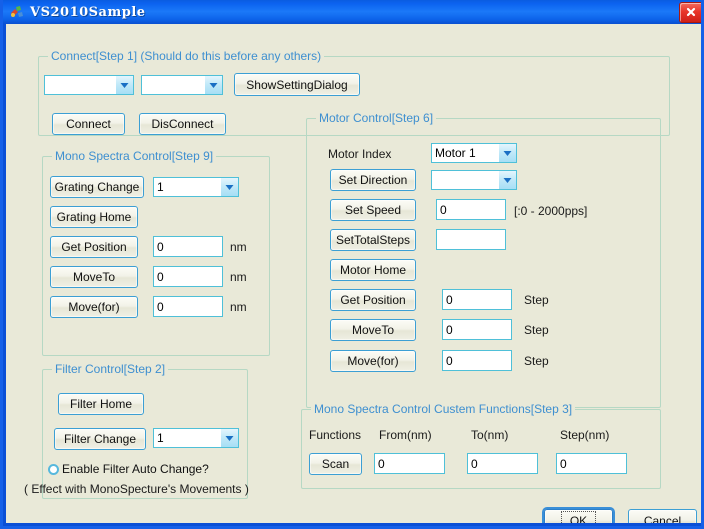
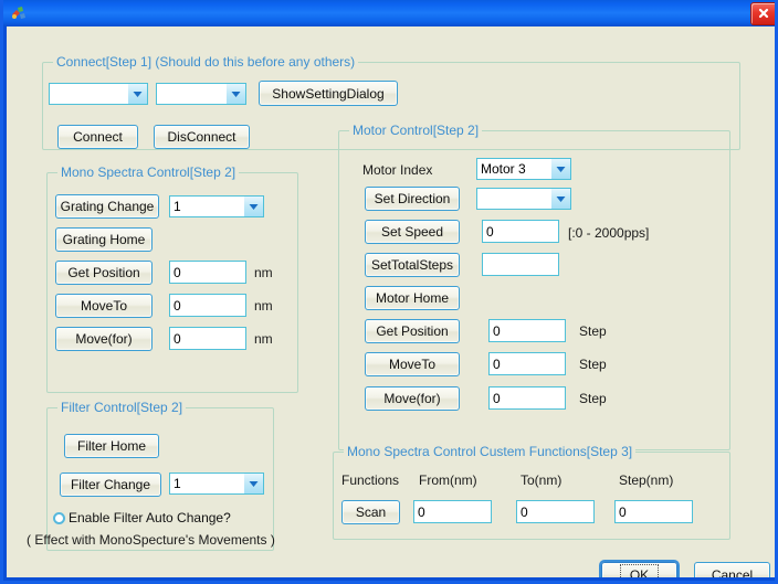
- VS2010Sample
  Connect[Step 1] (Should do this before any others)
  ShowSettingDialog
  Connect
  DisConnect
- Mono Spectra Control[Step 9]
+ Mono Spectra Control[Step 2]
  Grating Change
  1
  Grating Home
  Get Position
  0
  nm
  MoveTo
  0
  nm
  Move(for)
  0
  nm
  Filter Control[Step 2]
  Filter Home
  Filter Change
  1
  Enable Filter Auto Change?
  ( Effect with MonoSpecture's Movements )
- Motor Control[Step 6]
+ Motor Control[Step 2]
  Motor Index
- Motor 1
+ Motor 3
  Set Direction
  Set Speed
  0
  [:0 - 2000pps]
  SetTotalSteps
  Motor Home
  Get Position
  0
  Step
  MoveTo
  0
  Step
  Move(for)
  0
  Step
  Mono Spectra Control Custem Functions[Step 3]
  Functions
  From(nm)
  To(nm)
  Step(nm)
  Scan
  0
  0
  0
  OK
  Cancel
